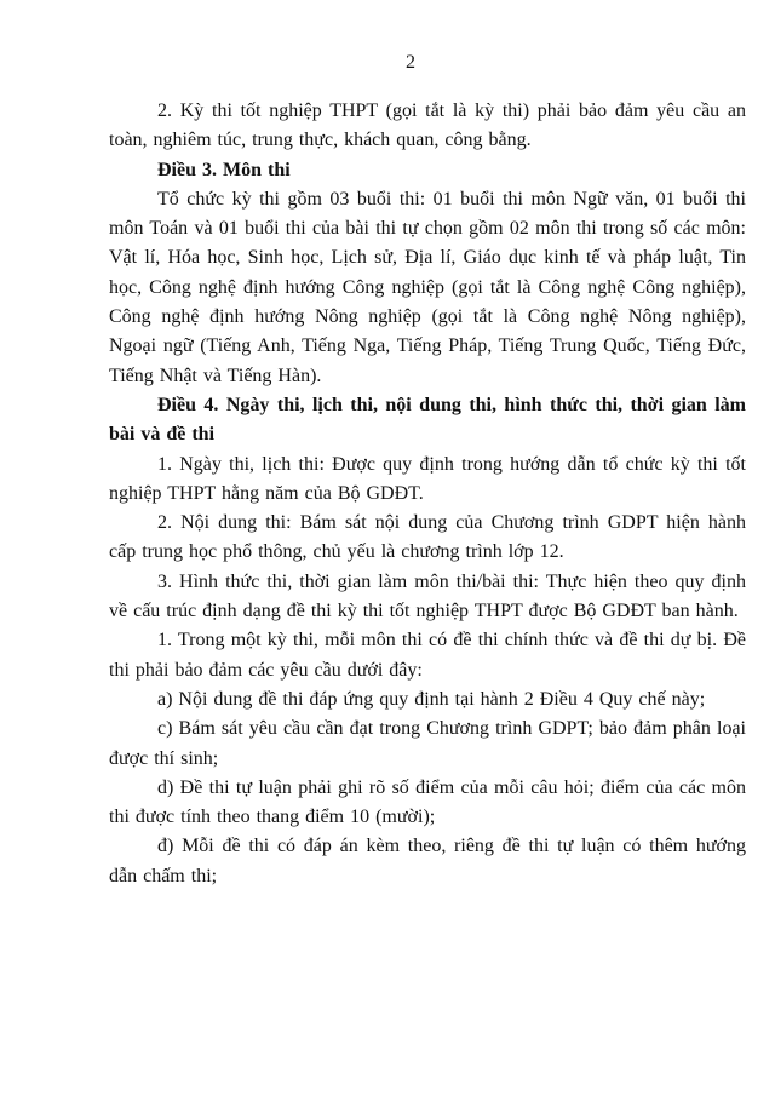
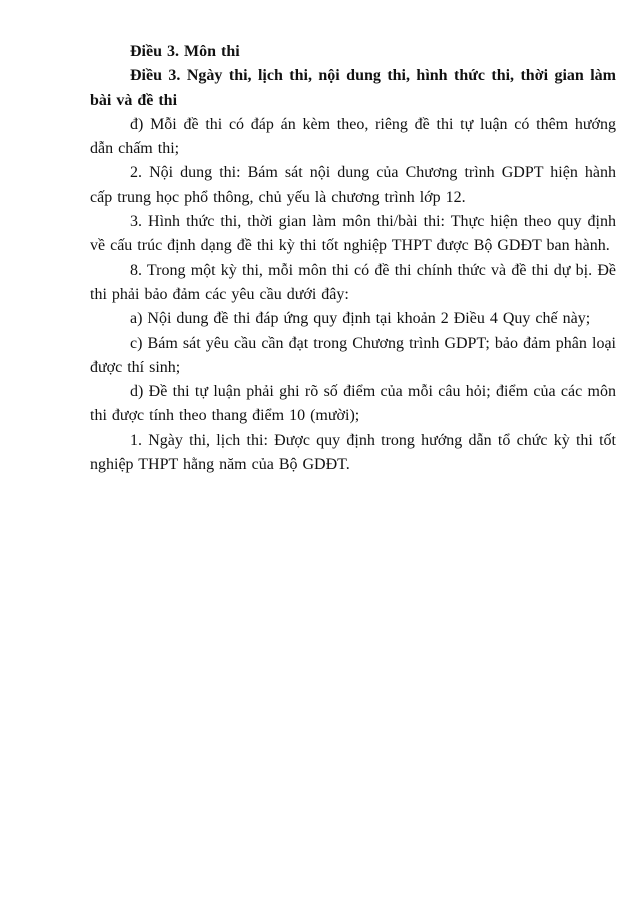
- 2
- 2. Kỳ thi tốt nghiệp THPT (gọi tắt là kỳ thi) phải bảo đảm yêu cầu an toàn, nghiêm túc, trung thực, khách quan, công bằng.
  Điều 3. Môn thi
- Tổ chức kỳ thi gồm 03 buổi thi: 01 buổi thi môn Ngữ văn, 01 buổi thi môn Toán và 01 buổi thi của bài thi tự chọn gồm 02 môn thi trong số các môn: Vật lí, Hóa học, Sinh học, Lịch sử, Địa lí, Giáo dục kinh tế và pháp luật, Tin học, Công nghệ định hướng Công nghiệp (gọi tắt là Công nghệ Công nghiệp), Công nghệ định hướng Nông nghiệp (gọi tắt là Công nghệ Nông nghiệp), Ngoại ngữ (Tiếng Anh, Tiếng Nga, Tiếng Pháp, Tiếng Trung Quốc, Tiếng Đức, Tiếng Nhật và Tiếng Hàn).
- Điều 4. Ngày thi, lịch thi, nội dung thi, hình thức thi, thời gian làm bài và đề thi
+ Điều 3. Ngày thi, lịch thi, nội dung thi, hình thức thi, thời gian làm bài và đề thi
- 1. Ngày thi, lịch thi: Được quy định trong hướng dẫn tổ chức kỳ thi tốt nghiệp THPT hằng năm của Bộ GDĐT.
+ đ) Mỗi đề thi có đáp án kèm theo, riêng đề thi tự luận có thêm hướng dẫn chấm thi;
  2. Nội dung thi: Bám sát nội dung của Chương trình GDPT hiện hành cấp trung học phổ thông, chủ yếu là chương trình lớp 12.
  3. Hình thức thi, thời gian làm môn thi/bài thi: Thực hiện theo quy định về cấu trúc định dạng đề thi kỳ thi tốt nghiệp THPT được Bộ GDĐT ban hành.
- 1. Trong một kỳ thi, mỗi môn thi có đề thi chính thức và đề thi dự bị. Đề thi phải bảo đảm các yêu cầu dưới đây:
+ 8. Trong một kỳ thi, mỗi môn thi có đề thi chính thức và đề thi dự bị. Đề thi phải bảo đảm các yêu cầu dưới đây:
- a) Nội dung đề thi đáp ứng quy định tại hành 2 Điều 4 Quy chế này;
+ a) Nội dung đề thi đáp ứng quy định tại khoản 2 Điều 4 Quy chế này;
  c) Bám sát yêu cầu cần đạt trong Chương trình GDPT; bảo đảm phân loại được thí sinh;
  d) Đề thi tự luận phải ghi rõ số điểm của mỗi câu hỏi; điểm của các môn thi được tính theo thang điểm 10 (mười);
- đ) Mỗi đề thi có đáp án kèm theo, riêng đề thi tự luận có thêm hướng dẫn chấm thi;
+ 1. Ngày thi, lịch thi: Được quy định trong hướng dẫn tổ chức kỳ thi tốt nghiệp THPT hằng năm của Bộ GDĐT.
